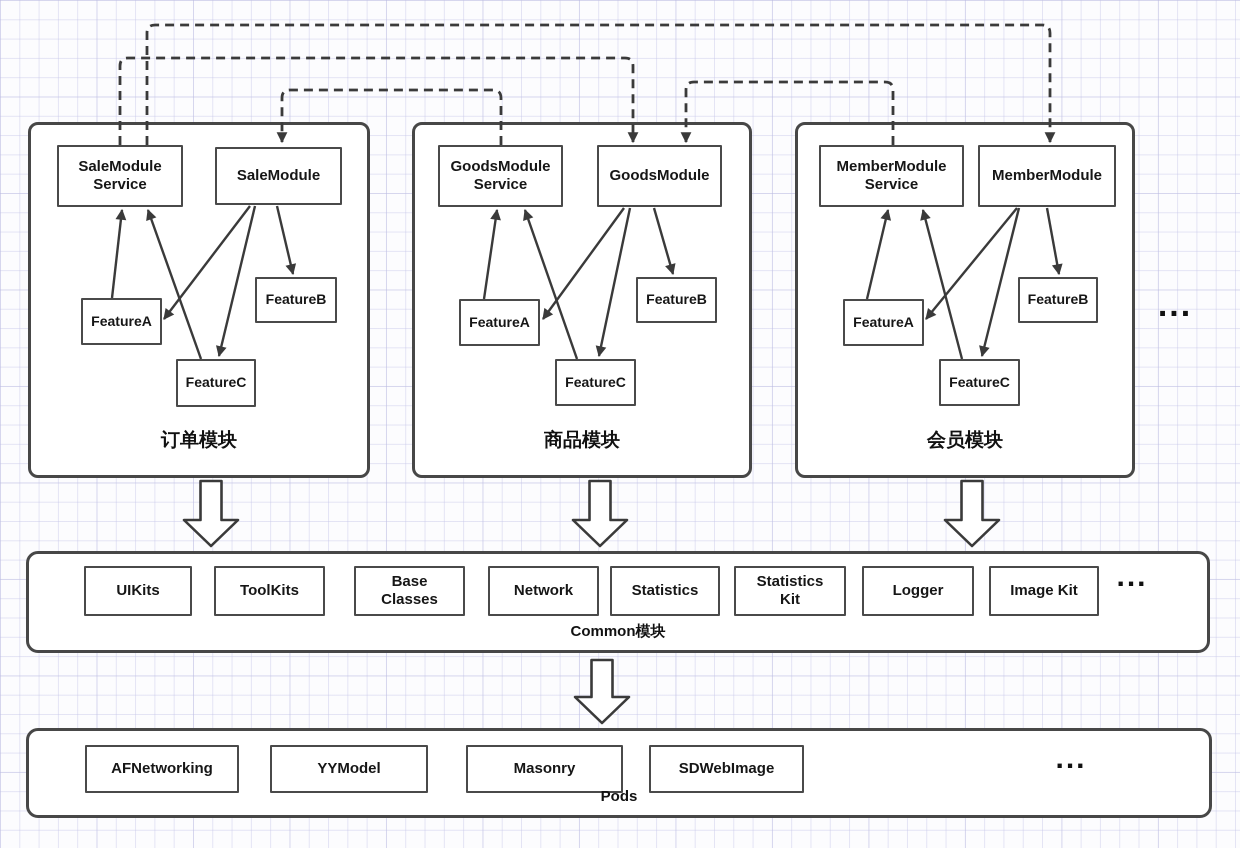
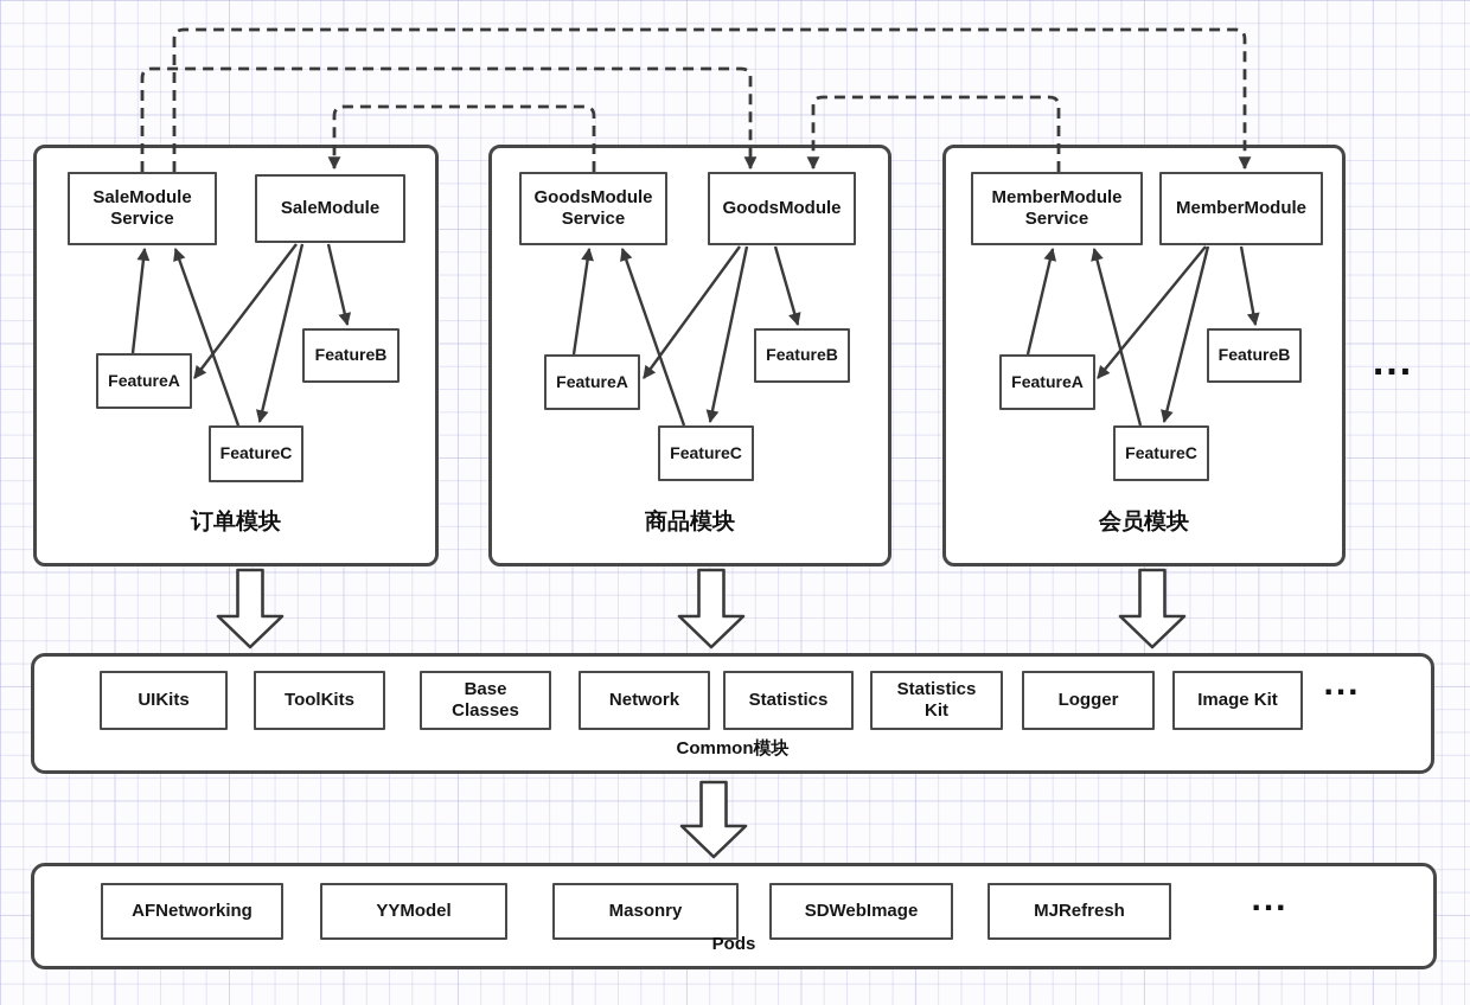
  订单模块
  SaleModule
  Service
  SaleModule
  FeatureA
  FeatureB
  FeatureC
  商品模块
  GoodsModule
  Service
  GoodsModule
  FeatureA
  FeatureB
  FeatureC
  会员模块
  MemberModule
  Service
  MemberModule
  FeatureA
  FeatureB
  FeatureC
  UIKits
  ToolKits
  Base
  Classes
  Network
  Statistics
  Statistics
  Kit
  Logger
  Image Kit
  Common模块
  AFNetworking
  YYModel
  Masonry
  SDWebImage
+ MJRefresh
  Pods
  ...
  ...
  ...
